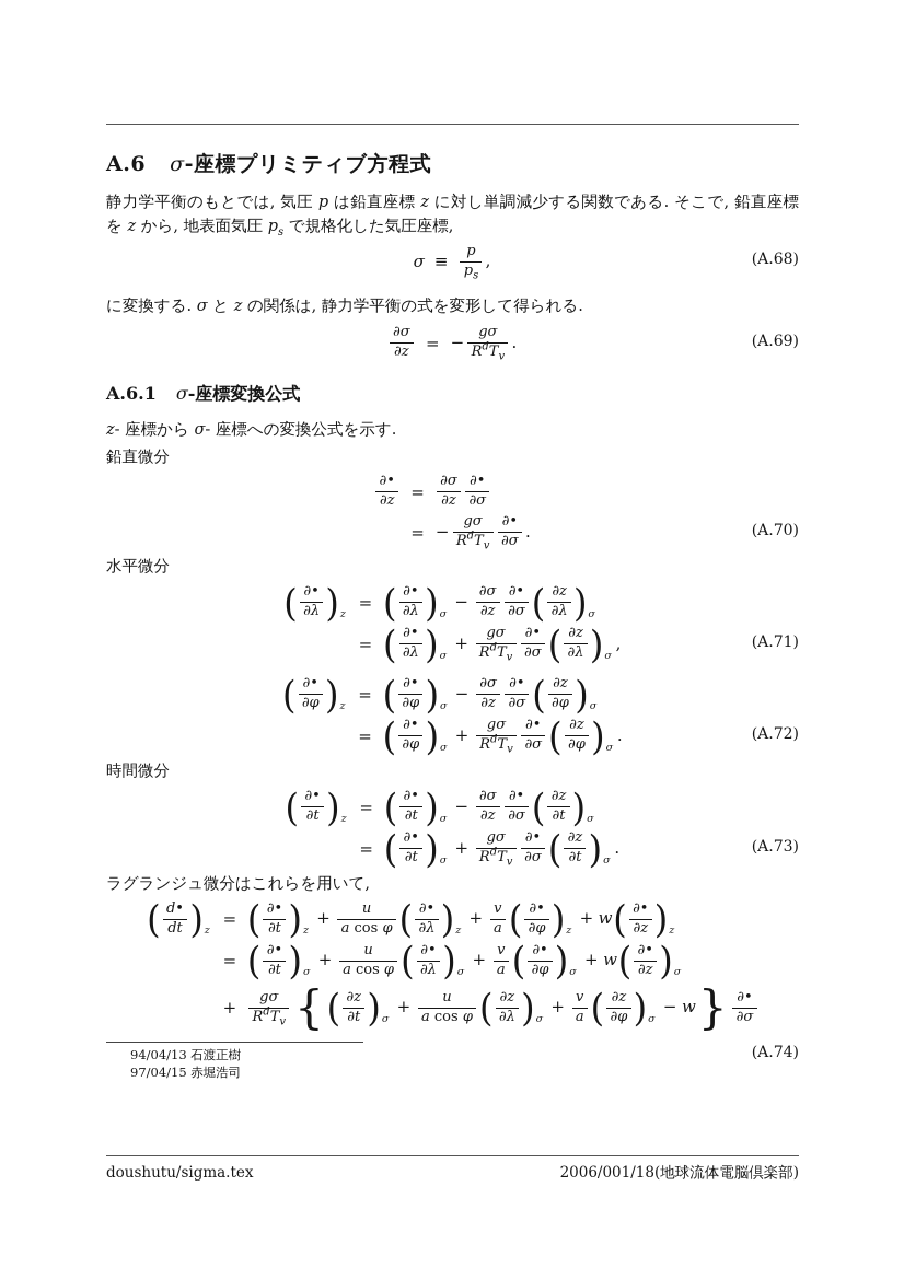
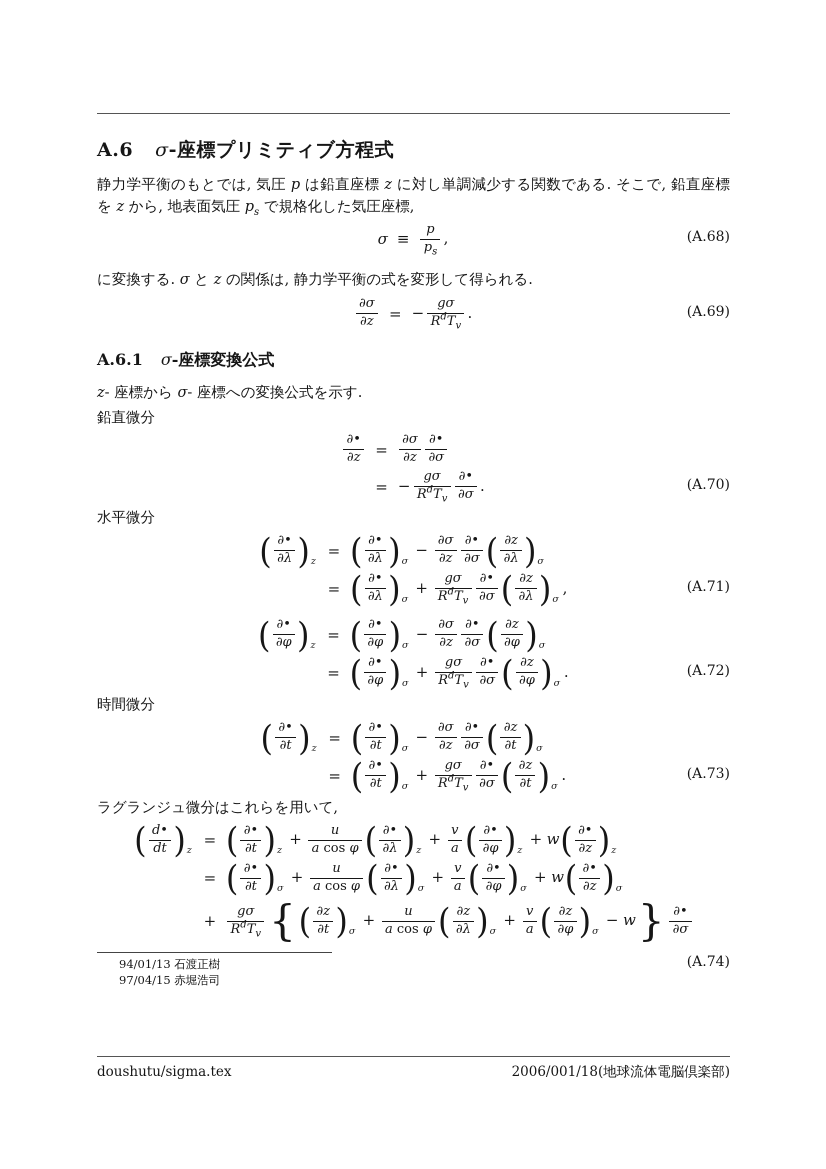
  A.6 σ-座標プリミティブ方程式
  静力学平衡のもとでは, 気圧 p は鉛直座標 z に対し単調減少する関数である. そこで, 鉛直座標を z から, 地表面気圧 ps で規格化した気圧座標,
  σ	≡	pps,
  (A.68)
  に変換する. σ と z の関係は, 静力学平衡の式を変形して得られる.
  ∂σ∂z	=	− gσRdTv.
  (A.69)
  A.6.1 σ-座標変換公式
  z- 座標から σ- 座標への変換公式を示す.
  鉛直微分
  ∂•∂z	=	∂σ∂z∂•∂σ
  	=	− gσRdTv∂•∂σ.
  (A.70)
  水平微分
  ( ∂•∂λ)z	=	( ∂•∂λ)σ−∂σ∂z∂•∂σ( ∂z∂λ)σ
  	=	( ∂•∂λ)σ+gσRdTv∂•∂σ( ∂z∂λ)σ,
  (A.71)
  ( ∂•∂φ)z	=	( ∂•∂φ)σ−∂σ∂z∂•∂σ( ∂z∂φ)σ
  	=	( ∂•∂φ)σ+gσRdTv∂•∂σ( ∂z∂φ)σ.
  (A.72)
  時間微分
  ( ∂•∂t)z	=	( ∂•∂t)σ− ∂σ∂z∂•∂σ( ∂z∂t)σ
  	=	( ∂•∂t)σ+ gσRdTv∂•∂σ( ∂z∂t)σ.
  (A.73)
  ラグランジュ微分はこれらを用いて,
  ( d•dt)z	=	( ∂•∂t)z+ua cos φ( ∂•∂λ)z+va( ∂•∂φ)z+ w( ∂•∂z)z
  	=	( ∂•∂t)σ+ua cos φ( ∂•∂λ)σ+va( ∂•∂φ)σ+ w( ∂•∂z)σ
  	+	gσRdTv{( ∂z∂t)σ+ua cos φ( ∂z∂λ)σ+va( ∂z∂φ)σ− w} ∂•∂σ
  (A.74)
- 94/04/13 石渡正樹
+ 94/01/13 石渡正樹
  97/04/15 赤堀浩司
  doushutu/sigma.tex
  2006/001/18(地球流体電脳倶楽部)
